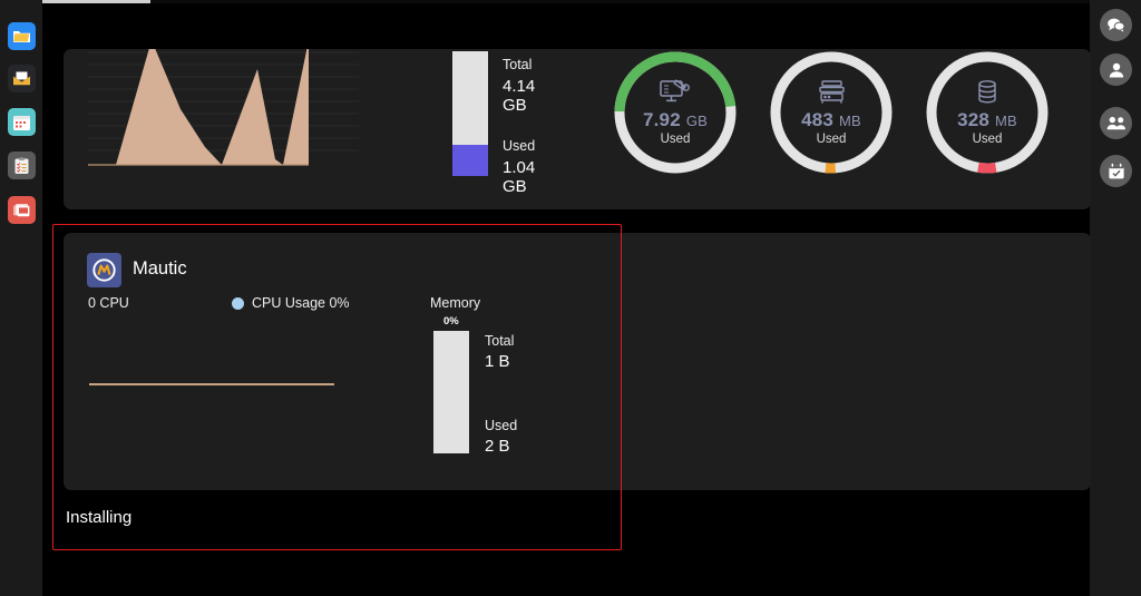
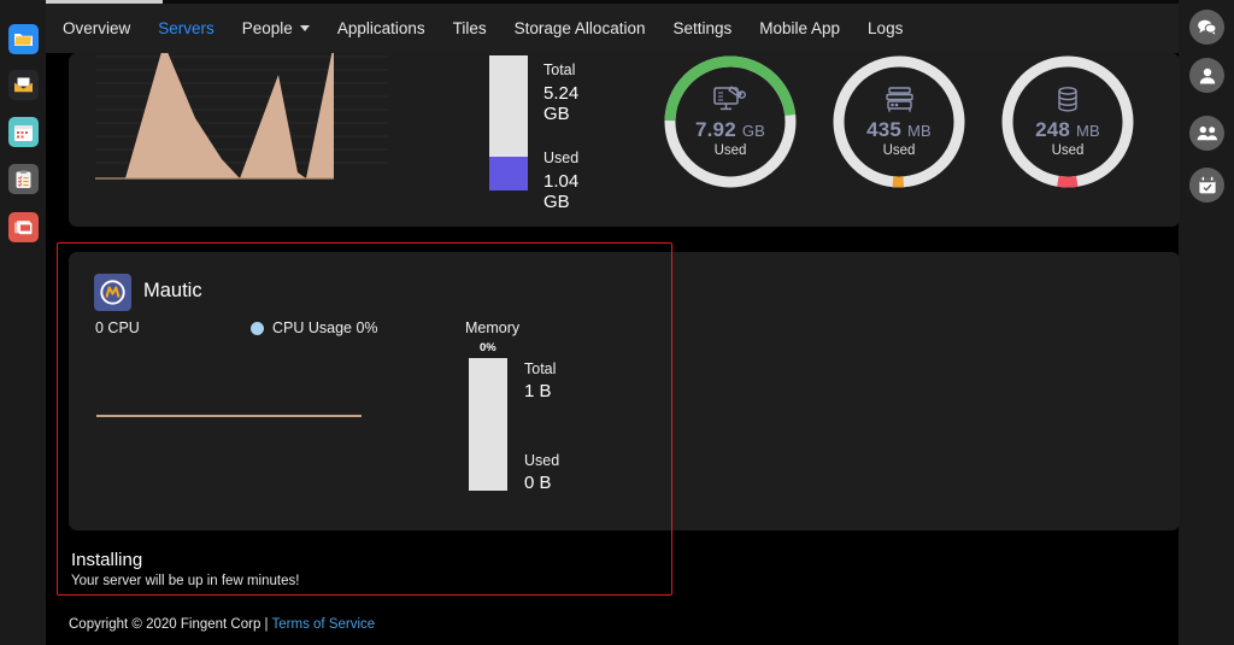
+ Overview
+ Servers
+ People
+ Applications
+ Tiles
+ Storage Allocation
+ Settings
+ Mobile App
+ Logs
  Total
- 4.14 GB
+ 5.24 GB
  Used
  1.04 GB
  7.92 GB
  Used
- 483 MB
+ 435 MB
  Used
- 328 MB
+ 248 MB
  Used
  Mautic
  0 CPU
  CPU Usage 0%
  Memory
  0%
  Total
  1 B
  Used
- 2 B
+ 0 B
  Installing
+ Your server will be up in few minutes!
+ Copyright © 2020 Fingent Corp | Terms of Service
